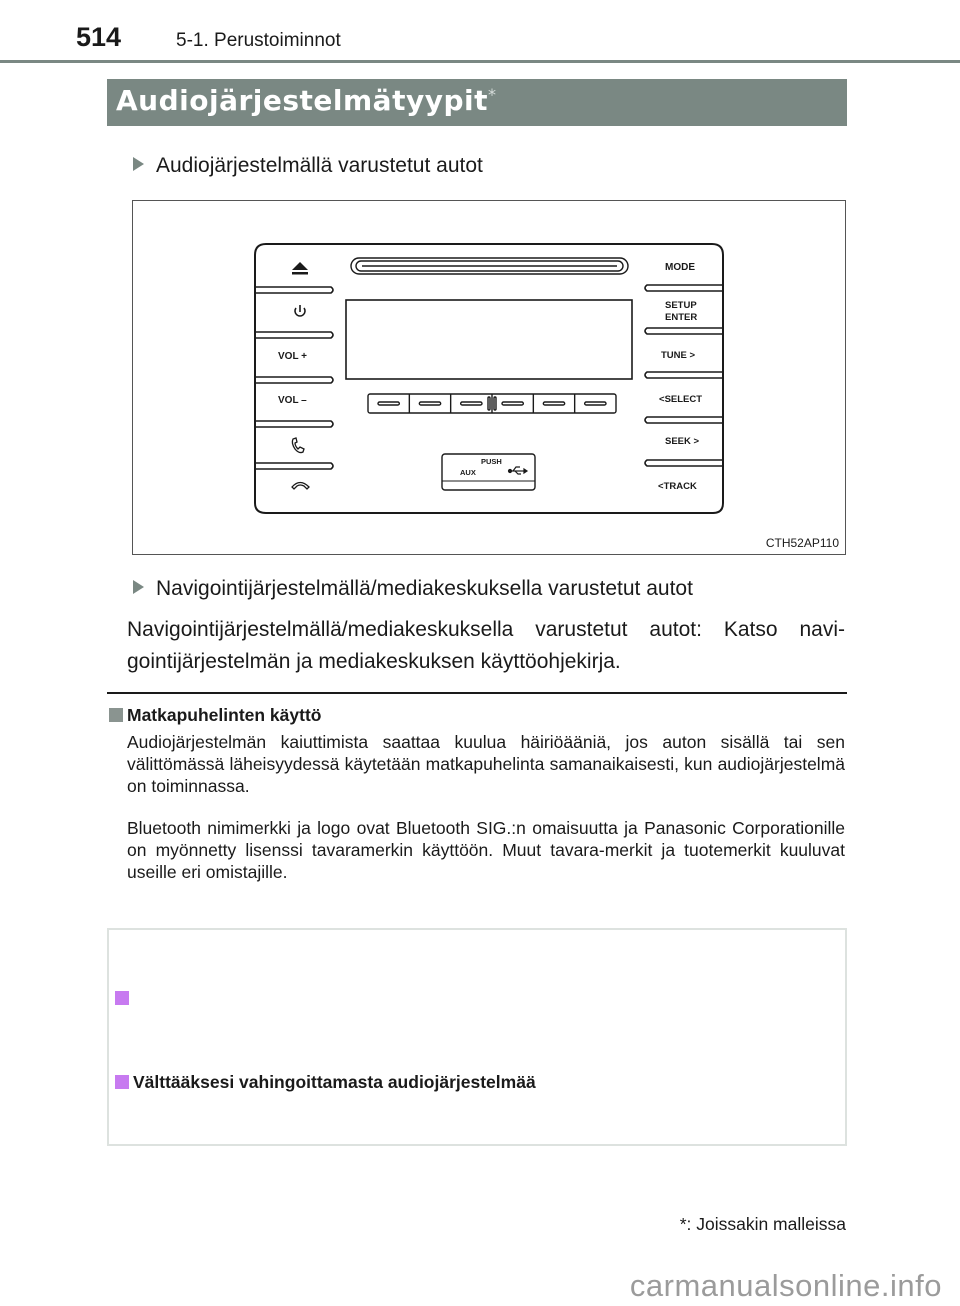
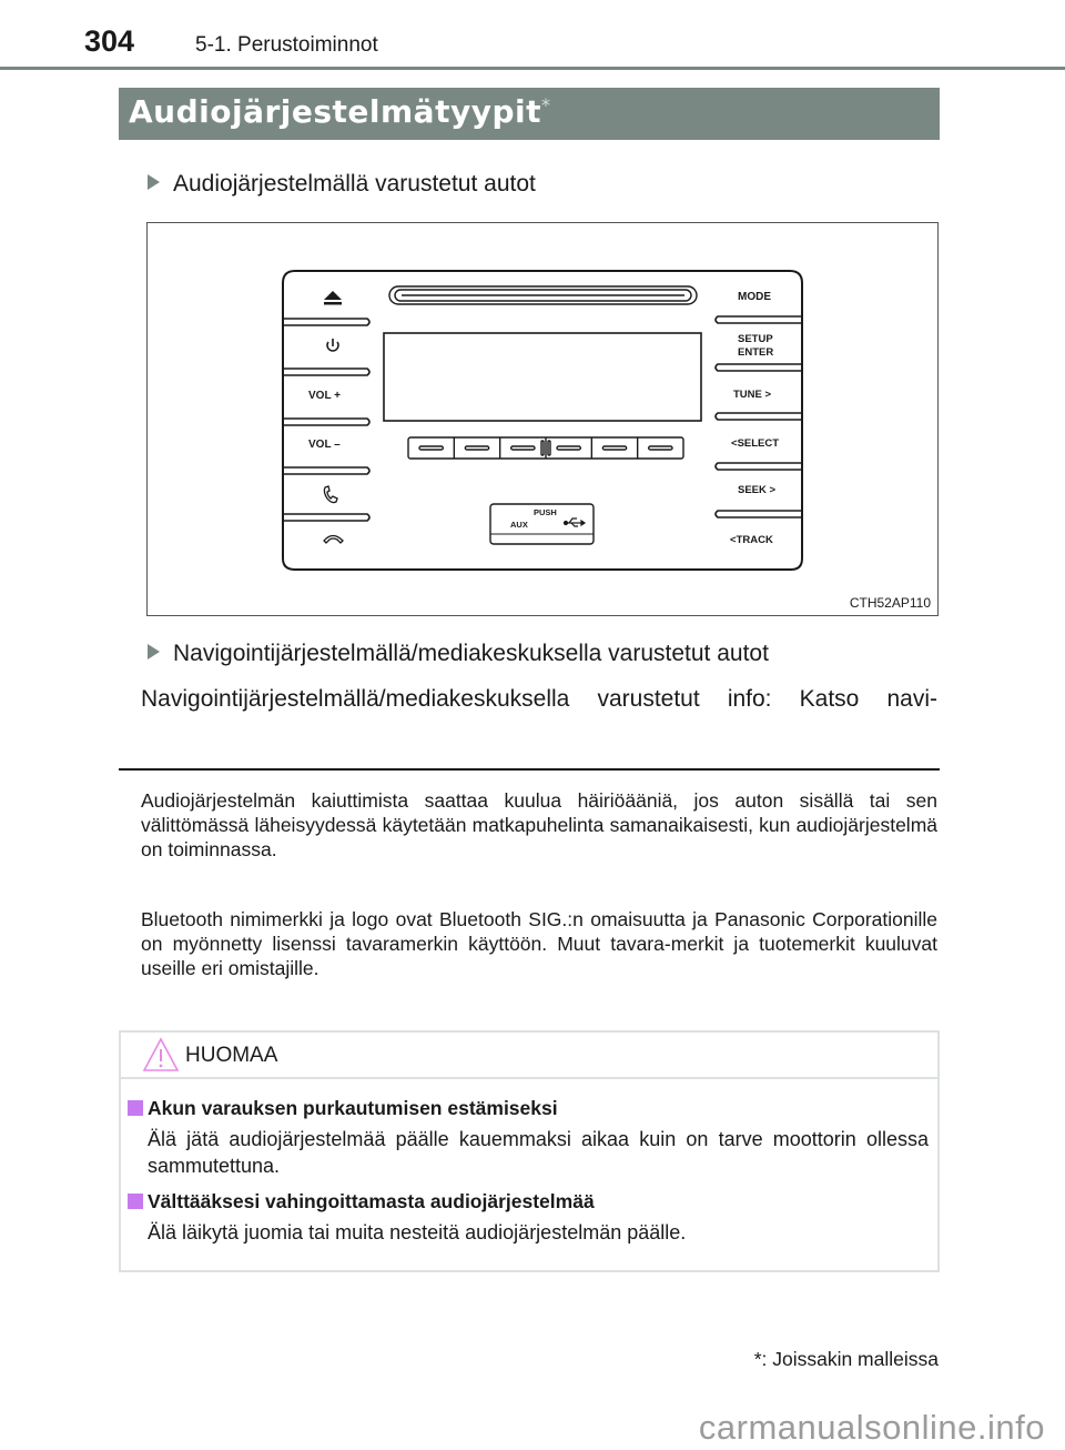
- 514
+ 304
  5-1. Perustoiminnot
  Audiojärjestelmätyypit*
  Audiojärjestelmällä varustetut autot
  VOL +
  VOL –
  PUSH
  AUX
  MODE
  SETUP
  ENTER
  TUNE >
  <SELECT
  SEEK >
  <TRACK
  CTH52AP110
  Navigointijärjestelmällä/mediakeskuksella varustetut autot
- Navigointijärjestelmällä/mediakeskuksella varustetut autot: Katso navi-
+ Navigointijärjestelmällä/mediakeskuksella varustetut info: Katso navi-
- gointijärjestelmän ja mediakeskuksen käyttöohjekirja.
- Matkapuhelinten käyttö
  Audiojärjestelmän kaiuttimista saattaa kuulua häiriöääniä, jos auton sisällä tai sen välittömässä läheisyydessä käytetään matkapuhelinta samanaikaisesti, kun audiojärjestelmä on toiminnassa.
  Bluetooth nimimerkki ja logo ovat Bluetooth SIG.:n omaisuutta ja Panasonic Corporationille on myönnetty lisenssi tavaramerkin käyttöön. Muut tavara-merkit ja tuotemerkit kuuluvat useille eri omistajille.
+ HUOMAA
+ Akun varauksen purkautumisen estämiseksi
+ Älä jätä audiojärjestelmää päälle kauemmaksi aikaa kuin on tarve moottorin ollessa sammutettuna.
  Välttääksesi vahingoittamasta audiojärjestelmää
+ Älä läikytä juomia tai muita nesteitä audiojärjestelmän päälle.
  *: Joissakin malleissa
  carmanualsonline.info
